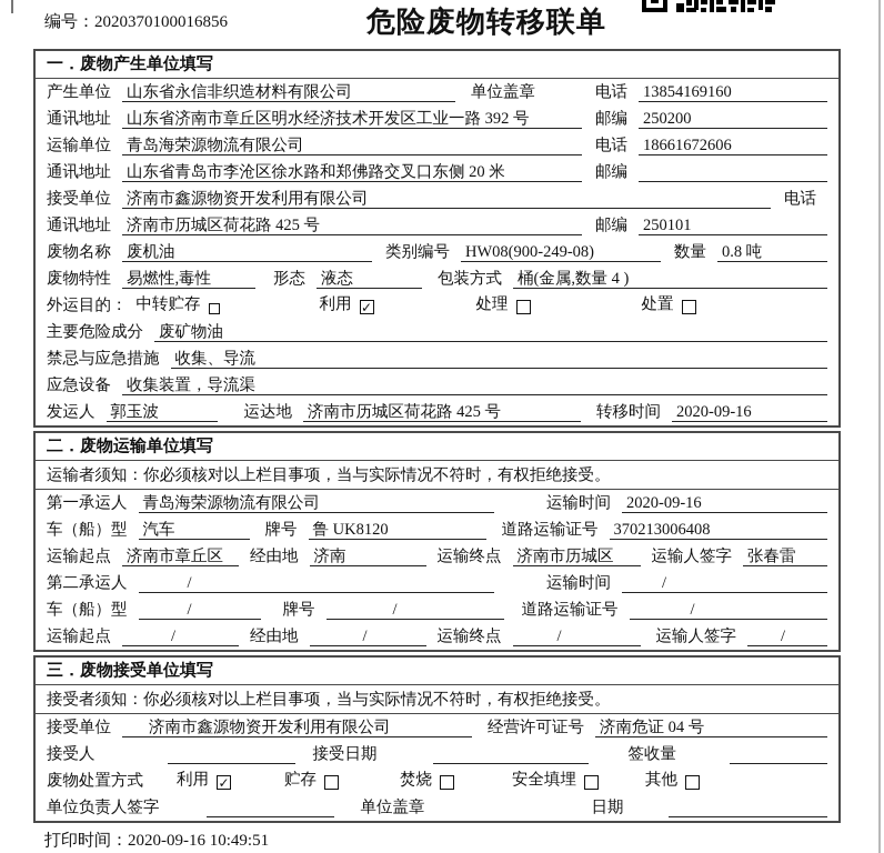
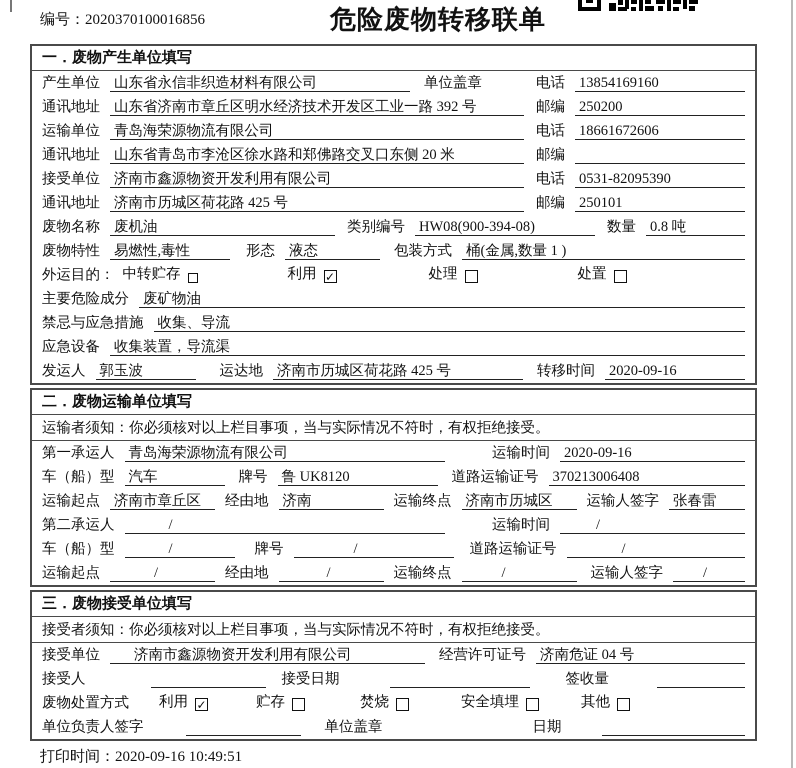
  编号：2020370100016856
  危险废物转移联单
  一．废物产生单位填写
  产生单位
  山东省永信非织造材料有限公司
  单位盖章
  电话
  13854169160
  通讯地址
  山东省济南市章丘区明水经济技术开发区工业一路 392 号
  邮编
  250200
  运输单位
  青岛海荣源物流有限公司
  电话
  18661672606
  通讯地址
  山东省青岛市李沧区徐水路和郑佛路交叉口东侧 20 米
  邮编
  接受单位
  济南市鑫源物资开发利用有限公司
  电话
+ 0531-82095390
  通讯地址
  济南市历城区荷花路 425 号
  邮编
  250101
  废物名称
  废机油
  类别编号
- HW08(900-249-08)
+ HW08(900-394-08)
  数量
  0.8 吨
  废物特性
  易燃性,毒性
  形态
  液态
  包装方式
- 桶(金属,数量 4 )
+ 桶(金属,数量 1 )
  外运目的：
  中转贮存
  利用
  ✓
  处理
  处置
  主要危险成分
  废矿物油
  禁忌与应急措施
  收集、导流
  应急设备
  收集装置，导流渠
  发运人
  郭玉波
  运达地
  济南市历城区荷花路 425 号
  转移时间
  2020-09-16
  二．废物运输单位填写
  运输者须知：你必须核对以上栏目事项，当与实际情况不符时，有权拒绝接受。
  第一承运人
  青岛海荣源物流有限公司
  运输时间
  2020-09-16
  车（船）型
  汽车
  牌号
  鲁 UK8120
  道路运输证号
  370213006408
  运输起点
  济南市章丘区
  经由地
  济南
  运输终点
  济南市历城区
  运输人签字
  张春雷
  第二承运人
  /
  运输时间
  /
  车（船）型
  /
  牌号
  /
  道路运输证号
  /
  运输起点
  /
  经由地
  /
  运输终点
  /
  运输人签字
  /
  三．废物接受单位填写
  接受者须知：你必须核对以上栏目事项，当与实际情况不符时，有权拒绝接受。
  接受单位
  济南市鑫源物资开发利用有限公司
  经营许可证号
  济南危证 04 号
  接受人
  接受日期
  签收量
  废物处置方式
  利用
  ✓
  贮存
  焚烧
  安全填埋
  其他
  单位负责人签字
  单位盖章
  日期
  打印时间：2020-09-16 10:49:51
